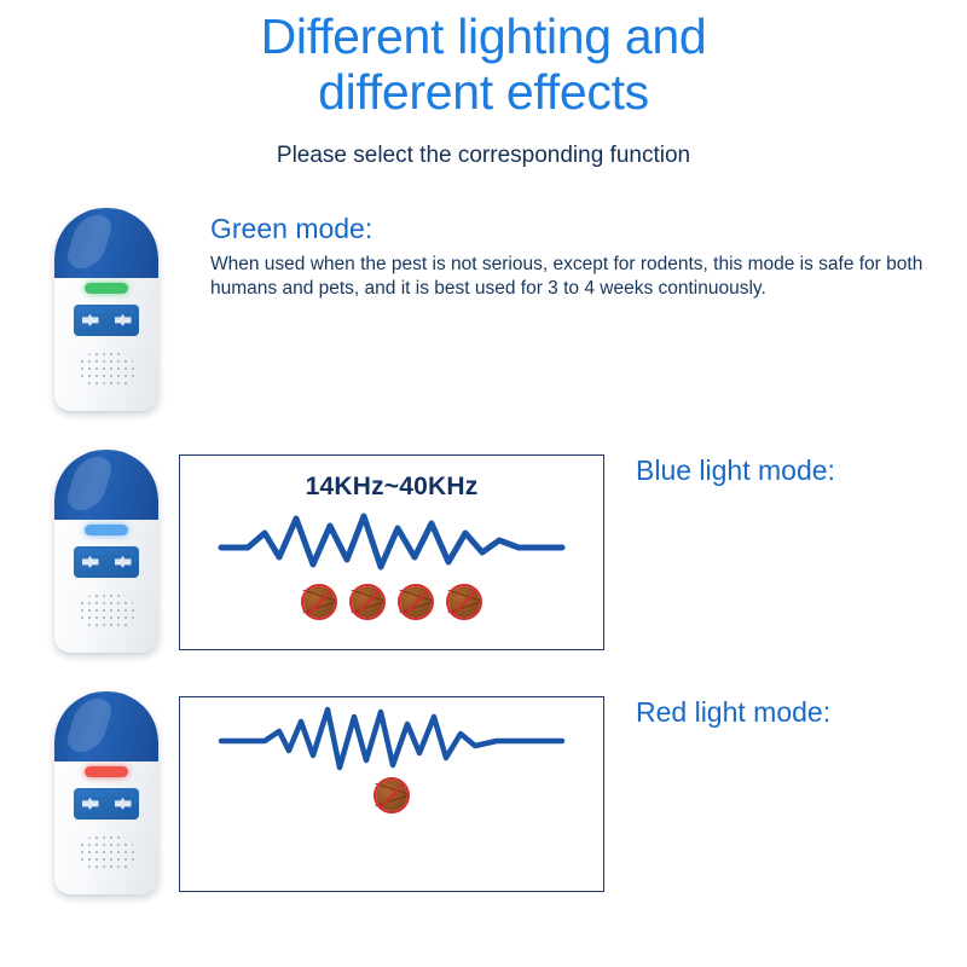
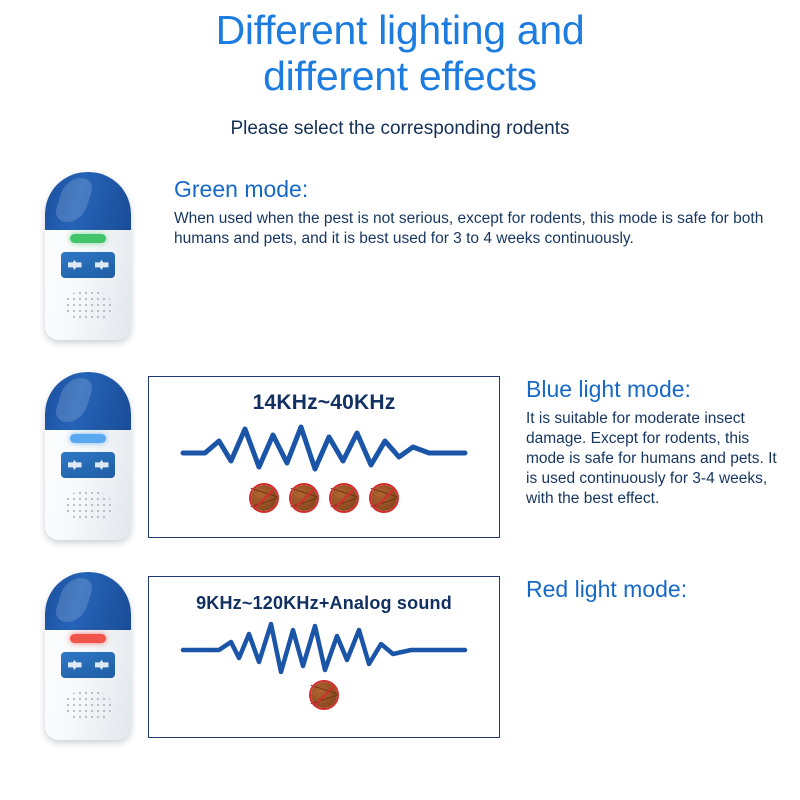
  Different lighting and
  different effects
- Please select the corresponding function
+ Please select the corresponding rodents
  Green mode:
  When used when the pest is not serious, except for rodents, this mode is safe for both humans and pets, and it is best used for 3 to 4 weeks continuously.
  14KHz~40KHz
  Blue light mode:
+ It is suitable for moderate insect damage. Except for rodents, this mode is safe for humans and pets. It is used continuously for 3-4 weeks, with the best effect.
+ 9KHz~120KHz+Analog sound
  Red light mode:
